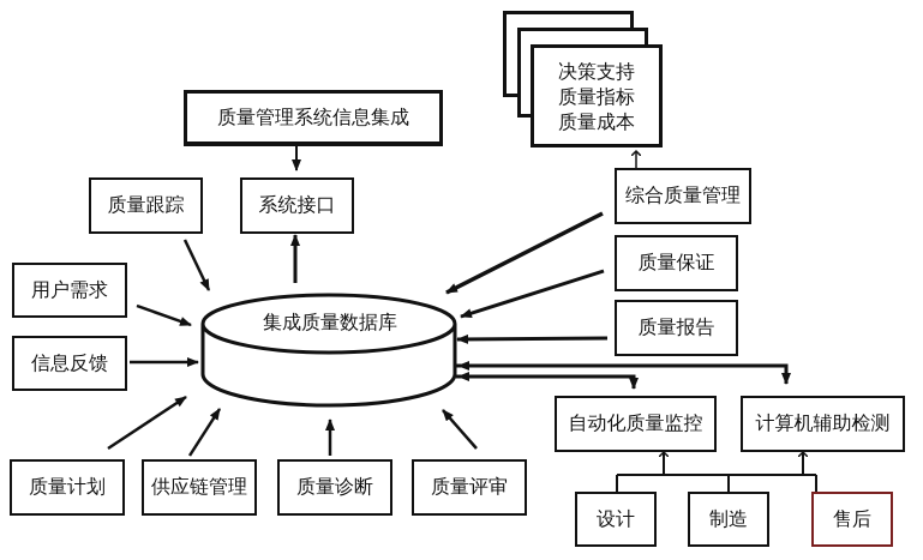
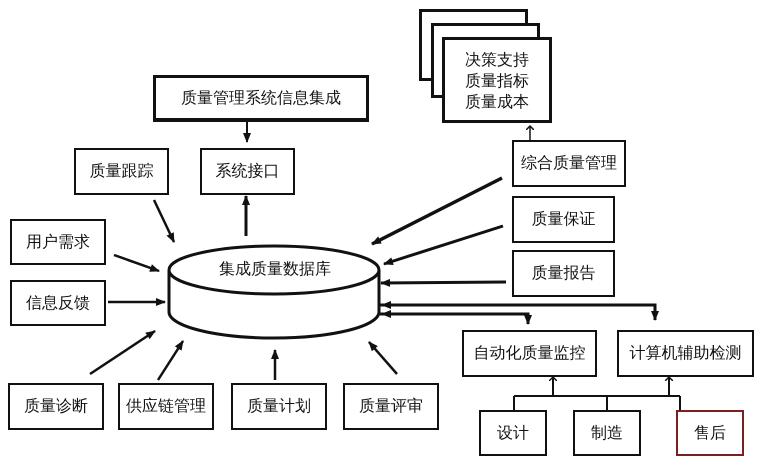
  决策支持
  质量指标
  质量成本
  质量管理系统信息集成
  系统接口
  质量跟踪
  用户需求
  信息反馈
  集成质量数据库
- 质量计划
+ 质量诊断
  供应链管理
- 质量诊断
+ 质量计划
  质量评审
  综合质量管理
  质量保证
  质量报告
  自动化质量监控
  计算机辅助检测
  设计
  制造
  售后
